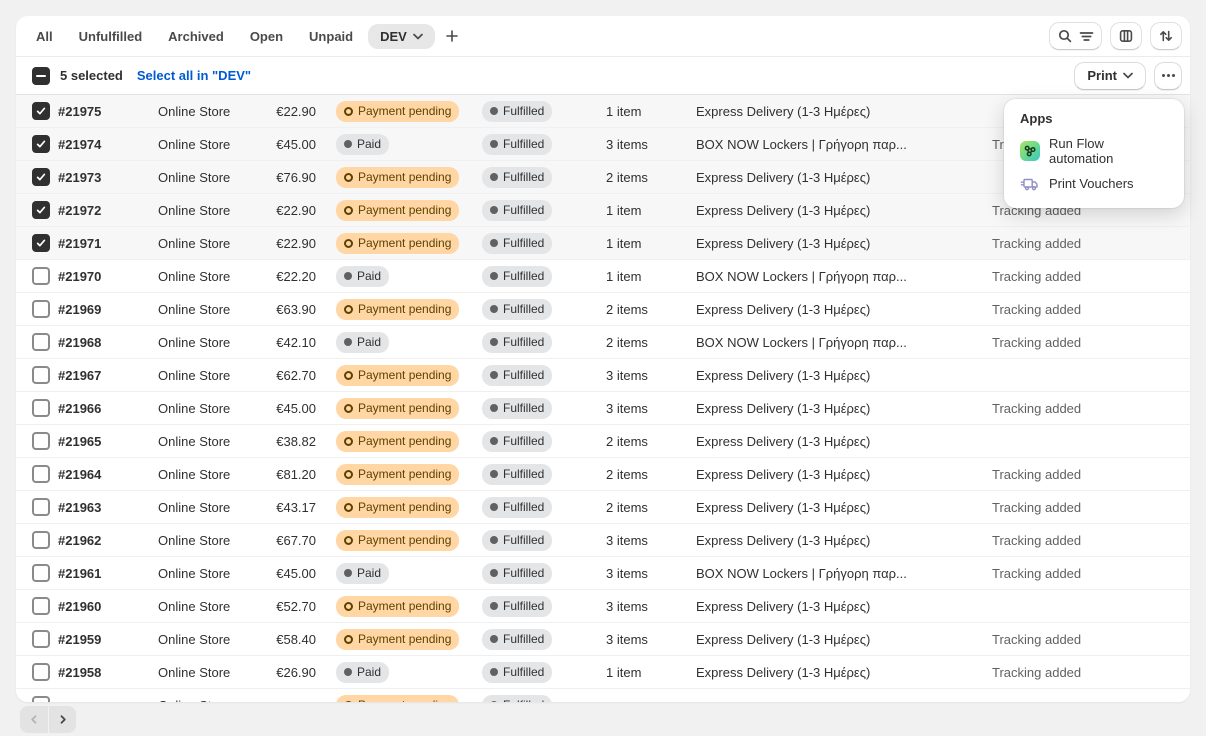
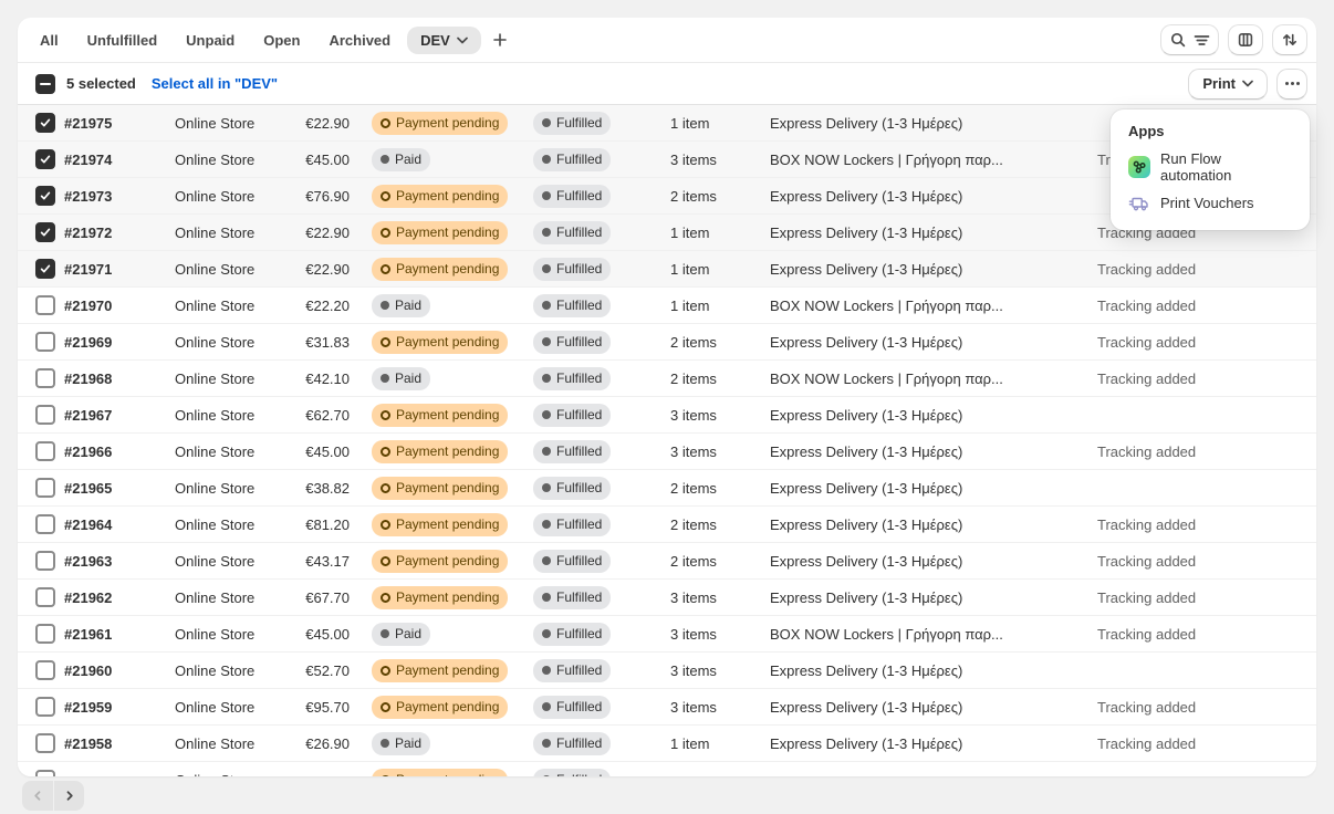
  All
  Unfulfilled
- Archived
+ Unpaid
  Open
- Unpaid
+ Archived
  DEV
  5 selected
  Select all in "DEV"
  Print
  #21975
  Online Store
  €22.90
  Payment pending
  Fulfilled
  1 item
  Express Delivery (1-3 Ημέρες)
  #21974
  Online Store
  €45.00
  Paid
  Fulfilled
  3 items
  BOX NOW Lockers | Γρήγορη παρ...
  #21973
  Online Store
  €76.90
  Payment pending
  Fulfilled
  2 items
  Express Delivery (1-3 Ημέρες)
  #21972
  Online Store
  €22.90
  Payment pending
  Fulfilled
  1 item
  Express Delivery (1-3 Ημέρες)
  Tracking added
  #21971
  Online Store
  €22.90
  Payment pending
  Fulfilled
  1 item
  Express Delivery (1-3 Ημέρες)
  Tracking added
  #21970
  Online Store
  €22.20
  Paid
  Fulfilled
  1 item
  BOX NOW Lockers | Γρήγορη παρ...
  Tracking added
  #21969
  Online Store
- €63.90
+ €31.83
  Payment pending
  Fulfilled
  2 items
  Express Delivery (1-3 Ημέρες)
  Tracking added
  #21968
  Online Store
  €42.10
  Paid
  Fulfilled
  2 items
  BOX NOW Lockers | Γρήγορη παρ...
  Tracking added
  #21967
  Online Store
  €62.70
  Payment pending
  Fulfilled
  3 items
  Express Delivery (1-3 Ημέρες)
  #21966
  Online Store
  €45.00
  Payment pending
  Fulfilled
  3 items
  Express Delivery (1-3 Ημέρες)
  Tracking added
  #21965
  Online Store
  €38.82
  Payment pending
  Fulfilled
  2 items
  Express Delivery (1-3 Ημέρες)
  #21964
  Online Store
  €81.20
  Payment pending
  Fulfilled
  2 items
  Express Delivery (1-3 Ημέρες)
  Tracking added
  #21963
  Online Store
  €43.17
  Payment pending
  Fulfilled
  2 items
  Express Delivery (1-3 Ημέρες)
  Tracking added
  #21962
  Online Store
  €67.70
  Payment pending
  Fulfilled
  3 items
  Express Delivery (1-3 Ημέρες)
  Tracking added
  #21961
  Online Store
  €45.00
  Paid
  Fulfilled
  3 items
  BOX NOW Lockers | Γρήγορη παρ...
  Tracking added
  #21960
  Online Store
  €52.70
  Payment pending
  Fulfilled
  3 items
  Express Delivery (1-3 Ημέρες)
  #21959
  Online Store
- €58.40
+ €95.70
  Payment pending
  Fulfilled
  3 items
  Express Delivery (1-3 Ημέρες)
  Tracking added
  #21958
  Online Store
  €26.90
  Paid
  Fulfilled
  1 item
  Express Delivery (1-3 Ημέρες)
  Tracking added
  Apps
  Run Flow automation
  Print Vouchers
